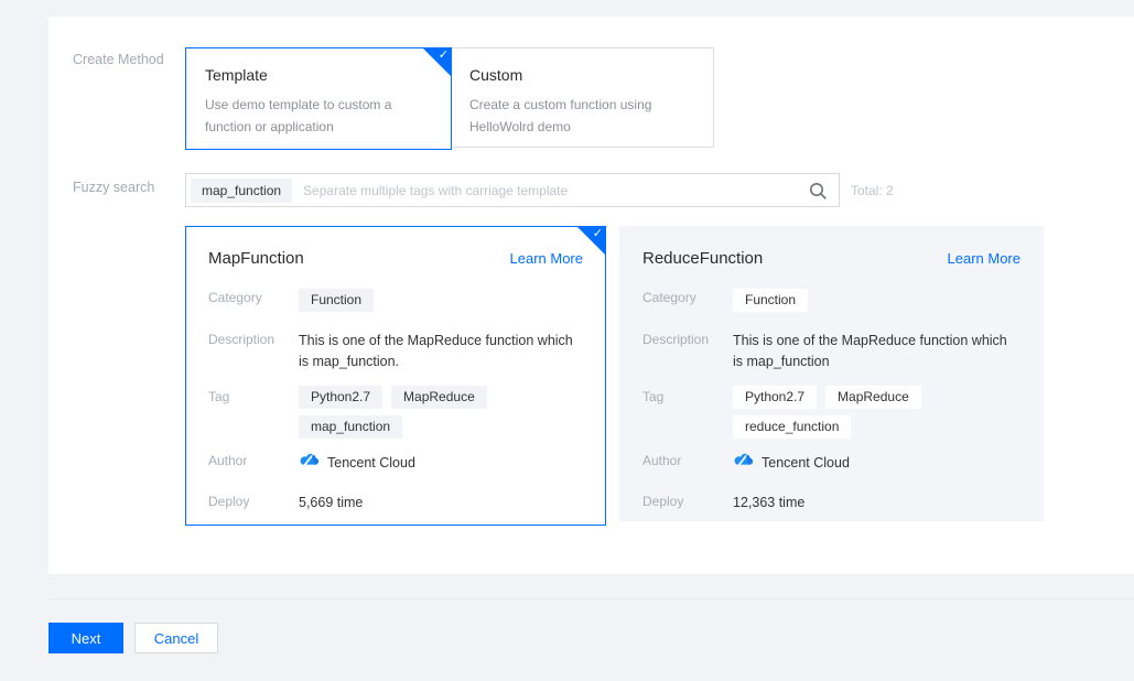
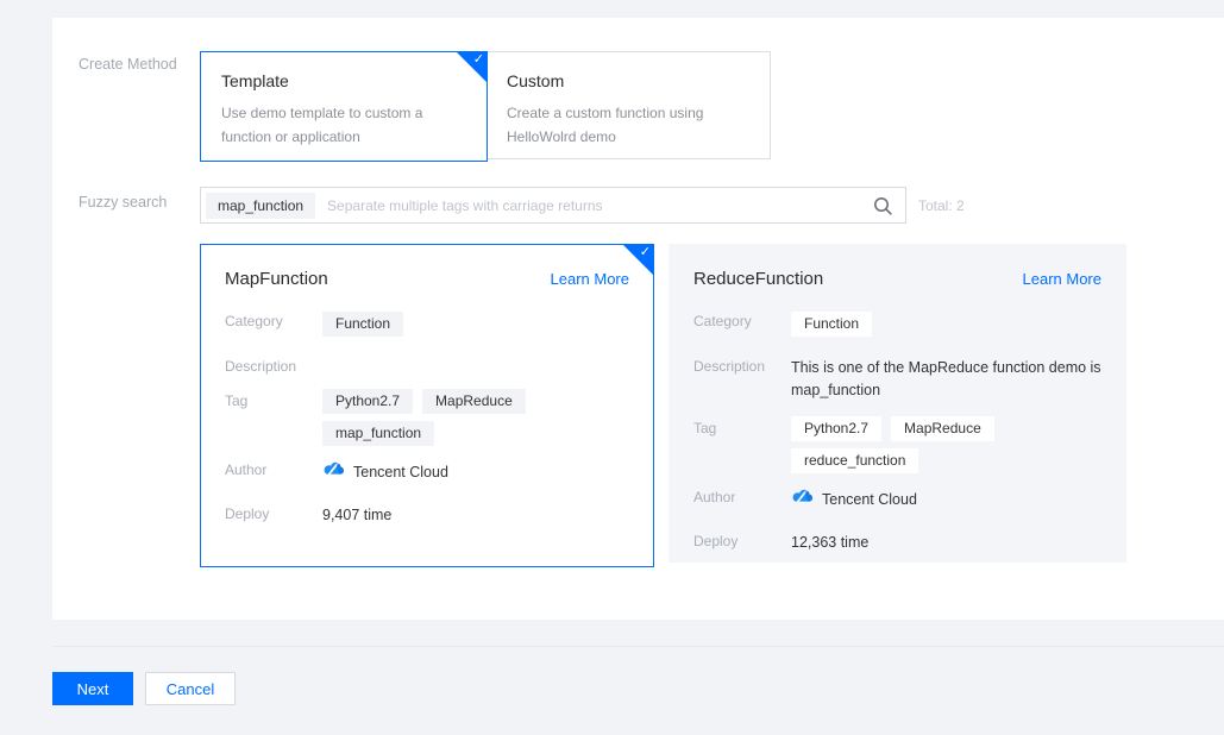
  Create Method
  ✓
  Template
  Use demo template to custom a function or application
  Custom
  Create a custom function using HelloWolrd demo
  Fuzzy search
  map_function
- Separate multiple tags with carriage template
+ Separate multiple tags with carriage returns
  Total: 2
  ✓
  MapFunction
  Learn More
  Category
  Function
  Description
- This is one of the MapReduce function which is map_function.
  Tag
  Python2.7
  MapReduce
  map_function
  Author
  Tencent Cloud
  Deploy
- 5,669 time
+ 9,407 time
  ReduceFunction
  Learn More
  Category
  Function
  Description
- This is one of the MapReduce function which is map_function
+ This is one of the MapReduce function demo is map_function
  Tag
  Python2.7
  MapReduce
  reduce_function
  Author
  Tencent Cloud
  Deploy
  12,363 time
  Next
  Cancel
